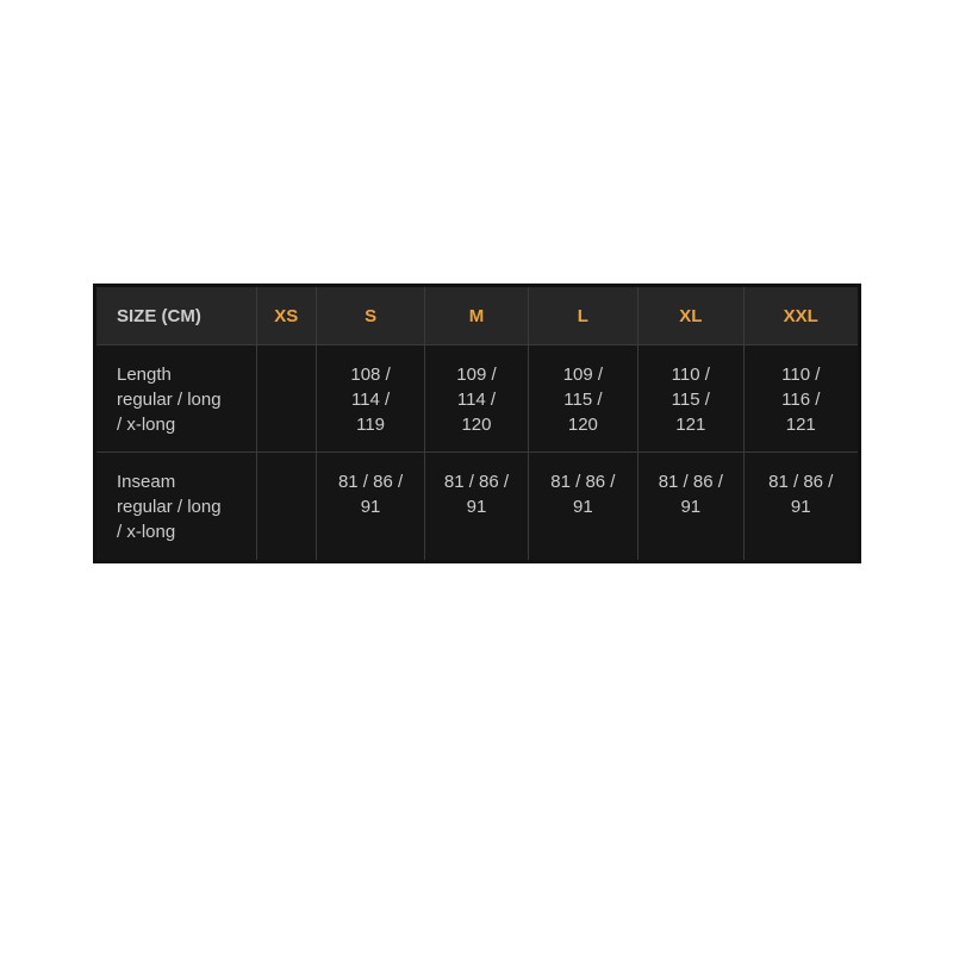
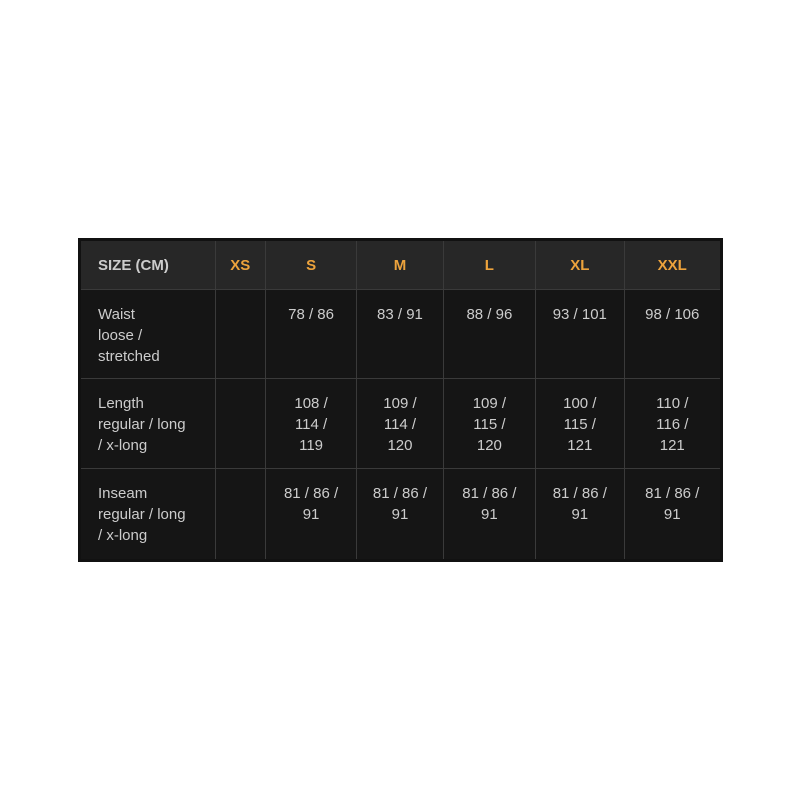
  SIZE (CM)	XS	S	M	L	XL	XXL
+ Waist loose / stretched		78 / 86	83 / 91	88 / 96	93 / 101	98 / 106
- Length regular / long / x-long		108 / 114 / 119	109 / 114 / 120	109 / 115 / 120	110 / 115 / 121	110 / 116 / 121
+ Length regular / long / x-long		108 / 114 / 119	109 / 114 / 120	109 / 115 / 120	100 / 115 / 121	110 / 116 / 121
  Inseam regular / long / x-long		81 / 86 / 91	81 / 86 / 91	81 / 86 / 91	81 / 86 / 91	81 / 86 / 91
